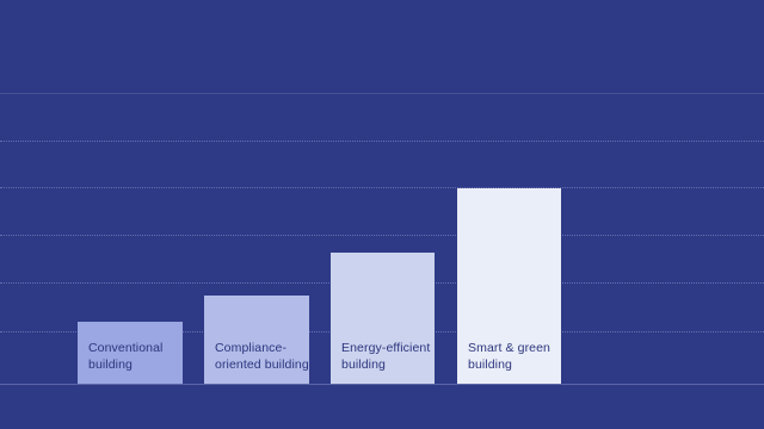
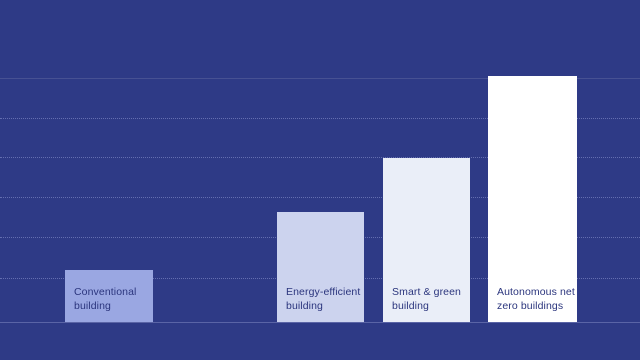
  Conventional
  building
- Compliance-
- oriented building
  Energy-efficient
  building
  Smart & green
  building
+ Autonomous net
+ zero buildings
